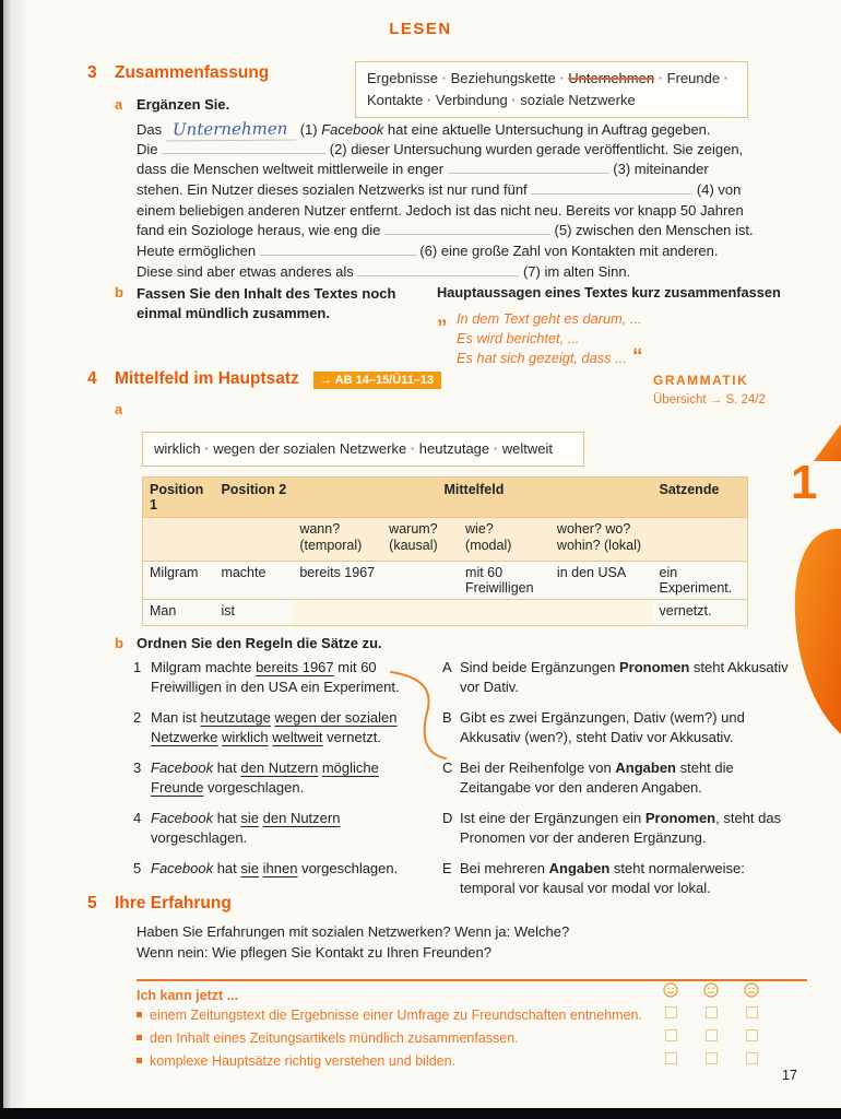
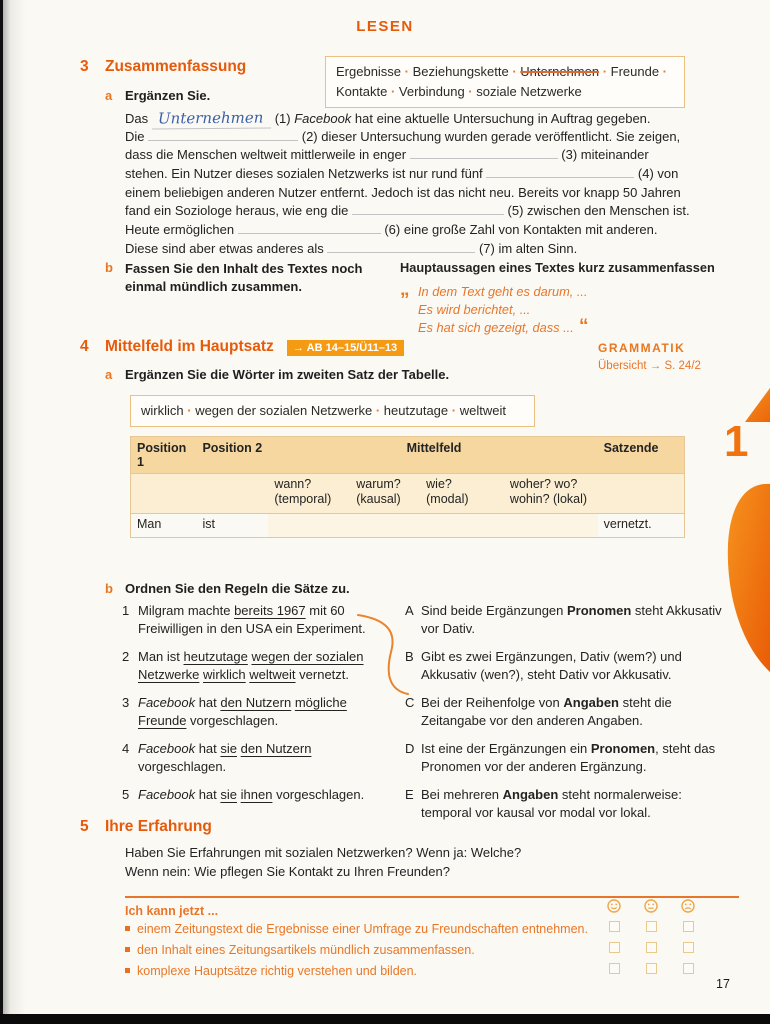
  LESEN
  3 Zusammenfassung
  Ergebnisse · Beziehungskette · Unternehmen · Freunde · Kontakte · Verbindung · soziale Netzwerke
  a
  Ergänzen Sie.
  Das Unternehmen (1) Facebook hat eine aktuelle Untersuchung in Auftrag gegeben.
  Die (2) dieser Untersuchung wurden gerade veröffentlicht. Sie zeigen,
  dass die Menschen weltweit mittlerweile in enger (3) miteinander
  stehen. Ein Nutzer dieses sozialen Netzwerks ist nur rund fünf (4) von
  einem beliebigen anderen Nutzer entfernt. Jedoch ist das nicht neu. Bereits vor knapp 50 Jahren
  fand ein Soziologe heraus, wie eng die (5) zwischen den Menschen ist.
  Heute ermöglichen (6) eine große Zahl von Kontakten mit anderen.
  Diese sind aber etwas anderes als (7) im alten Sinn.
  b
  Fassen Sie den Inhalt des Textes noch
  einmal mündlich zusammen.
  Hauptaussagen eines Textes kurz zusammenfassen
  „
  In dem Text geht es darum, ...
  Es wird berichtet, ...
  Es hat sich gezeigt, dass ... “
  4 Mittelfeld im Hauptsatz
  → AB 14–15/Ü11–13
  GRAMMATIK
  Übersicht → S. 24/2
  a
+ Ergänzen Sie die Wörter im zweiten Satz der Tabelle.
  wirklich · wegen der sozialen Netzwerke · heutzutage · weltweit
  Position 1	Position 2	Mittelfeld	Satzende
  		wann? (temporal)	warum? (kausal)	wie? (modal)	woher? wo? wohin? (lokal)
- Milgram	machte	bereits 1967		mit 60 Freiwilligen	in den USA	ein Experiment.
  Man	ist					vernetzt.
  b
  Ordnen Sie den Regeln die Sätze zu.
  1
  Milgram machte bereits 1967 mit 60 Freiwilligen in den USA ein Experiment.
  2
  Man ist heutzutage wegen der sozialen Netzwerke wirklich weltweit vernetzt.
  3
  Facebook hat den Nutzern mögliche Freunde vorgeschlagen.
  4
  Facebook hat sie den Nutzern vorgeschlagen.
  5
  Facebook hat sie ihnen vorgeschlagen.
  A
  Sind beide Ergänzungen Pronomen steht Akkusativ vor Dativ.
  B
  Gibt es zwei Ergänzungen, Dativ (wem?) und Akkusativ (wen?), steht Dativ vor Akkusativ.
  C
  Bei der Reihenfolge von Angaben steht die Zeitangabe vor den anderen Angaben.
  D
  Ist eine der Ergänzungen ein Pronomen, steht das Pronomen vor der anderen Ergänzung.
  E
  Bei mehreren Angaben steht normalerweise: temporal vor kausal vor modal vor lokal.
  5 Ihre Erfahrung
  Haben Sie Erfahrungen mit sozialen Netzwerken? Wenn ja: Welche?
  Wenn nein: Wie pflegen Sie Kontakt zu Ihren Freunden?
  Ich kann jetzt ...
  einem Zeitungstext die Ergebnisse einer Umfrage zu Freundschaften entnehmen.
  den Inhalt eines Zeitungsartikels mündlich zusammenfassen.
  komplexe Hauptsätze richtig verstehen und bilden.
  17
  1
